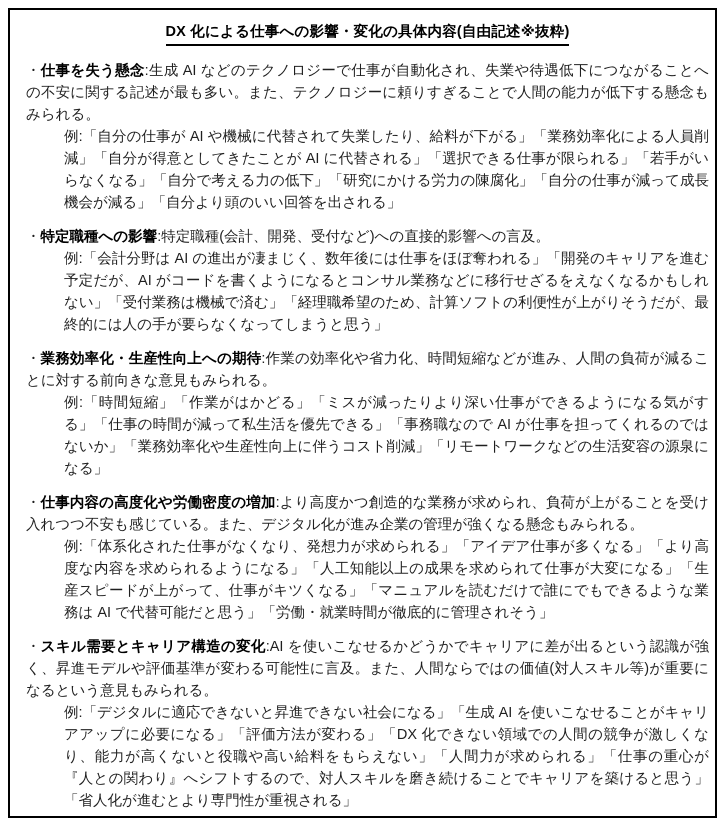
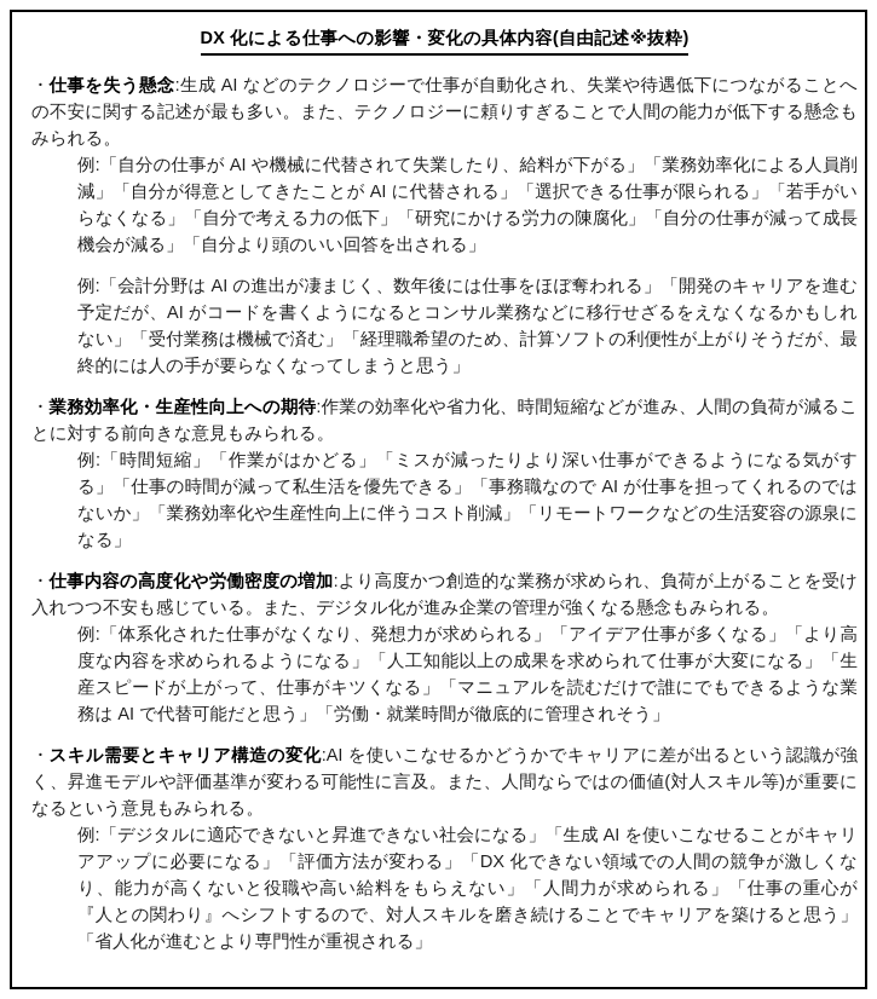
  DX 化による仕事への影響・変化の具体内容(自由記述※抜粋)
  ・仕事を失う懸念:生成 AI などのテクノロジーで仕事が自動化され、失業や待遇低下につながることへの不安に関する記述が最も多い。また、テクノロジーに頼りすぎることで人間の能力が低下する懸念もみられる。
  例:「自分の仕事が AI や機械に代替されて失業したり、給料が下がる」「業務効率化による人員削減」「自分が得意としてきたことが AI に代替される」「選択できる仕事が限られる」「若手がいらなくなる」「自分で考える力の低下」「研究にかける労力の陳腐化」「自分の仕事が減って成長機会が減る」「自分より頭のいい回答を出される」
- ・特定職種への影響:特定職種(会計、開発、受付など)への直接的影響への言及。
  例:「会計分野は AI の進出が凄まじく、数年後には仕事をほぼ奪われる」「開発のキャリアを進む予定だが、AI がコードを書くようになるとコンサル業務などに移行せざるをえなくなるかもしれない」「受付業務は機械で済む」「経理職希望のため、計算ソフトの利便性が上がりそうだが、最終的には人の手が要らなくなってしまうと思う」
  ・業務効率化・生産性向上への期待:作業の効率化や省力化、時間短縮などが進み、人間の負荷が減ることに対する前向きな意見もみられる。
  例:「時間短縮」「作業がはかどる」「ミスが減ったりより深い仕事ができるようになる気がする」「仕事の時間が減って私生活を優先できる」「事務職なので AI が仕事を担ってくれるのではないか」「業務効率化や生産性向上に伴うコスト削減」「リモートワークなどの生活変容の源泉になる」
  ・仕事内容の高度化や労働密度の増加:より高度かつ創造的な業務が求められ、負荷が上がることを受け入れつつ不安も感じている。また、デジタル化が進み企業の管理が強くなる懸念もみられる。
  例:「体系化された仕事がなくなり、発想力が求められる」「アイデア仕事が多くなる」「より高度な内容を求められるようになる」「人工知能以上の成果を求められて仕事が大変になる」「生産スピードが上がって、仕事がキツくなる」「マニュアルを読むだけで誰にでもできるような業務は AI で代替可能だと思う」「労働・就業時間が徹底的に管理されそう」
  ・スキル需要とキャリア構造の変化:AI を使いこなせるかどうかでキャリアに差が出るという認識が強く、昇進モデルや評価基準が変わる可能性に言及。また、人間ならではの価値(対人スキル等)が重要になるという意見もみられる。
  例:「デジタルに適応できないと昇進できない社会になる」「生成 AI を使いこなせることがキャリアアップに必要になる」「評価方法が変わる」「DX 化できない領域での人間の競争が激しくなり、能力が高くないと役職や高い給料をもらえない」「人間力が求められる」「仕事の重心が『人との関わり』へシフトするので、対人スキルを磨き続けることでキャリアを築けると思う」「省人化が進むとより専門性が重視される」
